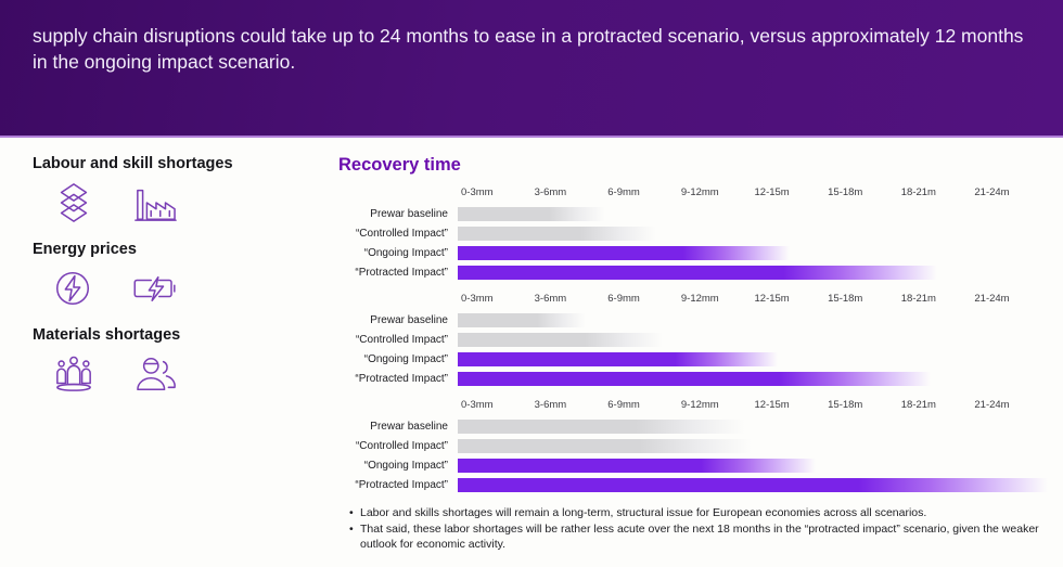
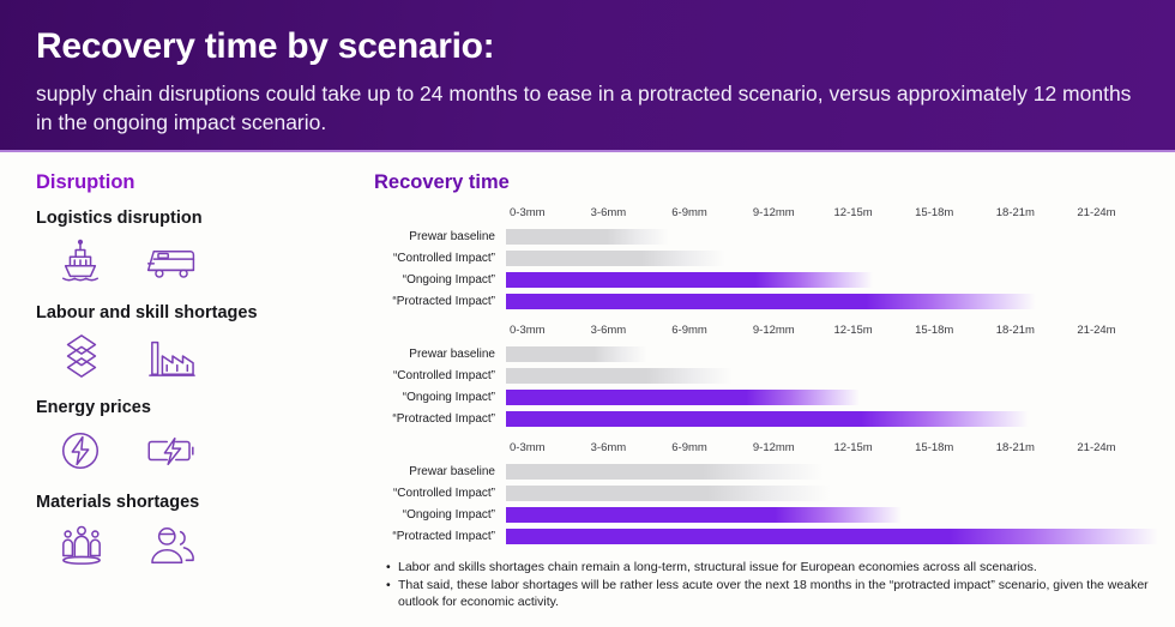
+ Recovery time by scenario:
  supply chain disruptions could take up to 24 months to ease in a protracted scenario, versus approximately 12 months in the ongoing impact scenario.
+ Disruption
+ Logistics disruption
  Labour and skill shortages
  Energy prices
  Materials shortages
  Recovery time
  0-3mm
  3-6mm
  6-9mm
  9-12mm
  12-15m
  15-18m
  18-21m
  21-24m
  Prewar baseline
  “Controlled Impact”
  “Ongoing Impact”
  “Protracted Impact”
  0-3mm
  3-6mm
  6-9mm
  9-12mm
  12-15m
  15-18m
  18-21m
  21-24m
  Prewar baseline
  “Controlled Impact”
  “Ongoing Impact”
  “Protracted Impact”
  0-3mm
  3-6mm
  6-9mm
  9-12mm
  12-15m
  15-18m
  18-21m
  21-24m
  Prewar baseline
  “Controlled Impact”
  “Ongoing Impact”
  “Protracted Impact”
  •
- Labor and skills shortages will remain a long-term, structural issue for European economies across all scenarios.
+ Labor and skills shortages chain remain a long-term, structural issue for European economies across all scenarios.
  •
  That said, these labor shortages will be rather less acute over the next 18 months in the “protracted impact” scenario, given the weaker outlook for economic activity.
